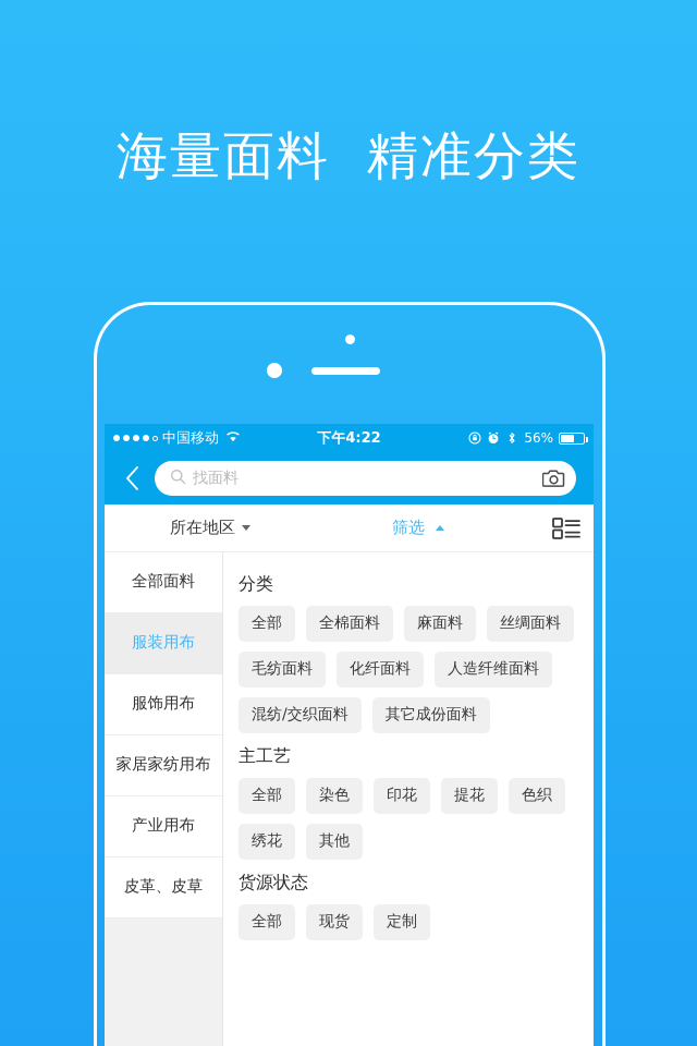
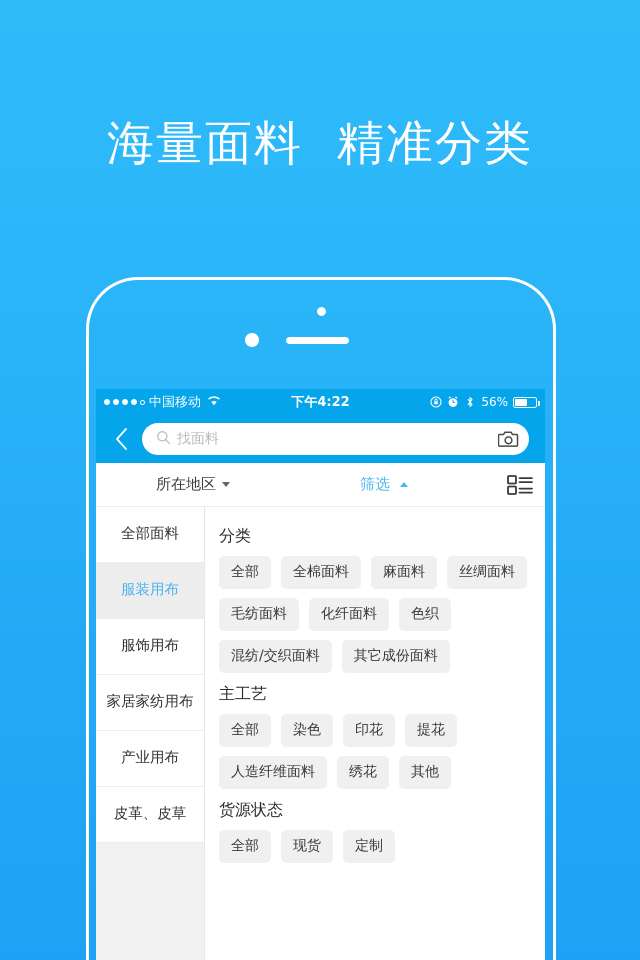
  海量面料 精准分类
  中国移动
  下午4:22
  56%
  找面料
  所在地区
  筛选
  全部面料
  服装用布
  服饰用布
  家居家纺用布
  产业用布
  皮革、皮草
  分类
  全部
  全棉面料
  麻面料
  丝绸面料
  毛纺面料
  化纤面料
- 人造纤维面料
+ 色织
  混纺/交织面料
  其它成份面料
  主工艺
  全部
  染色
  印花
  提花
- 色织
+ 人造纤维面料
  绣花
  其他
  货源状态
  全部
  现货
  定制
